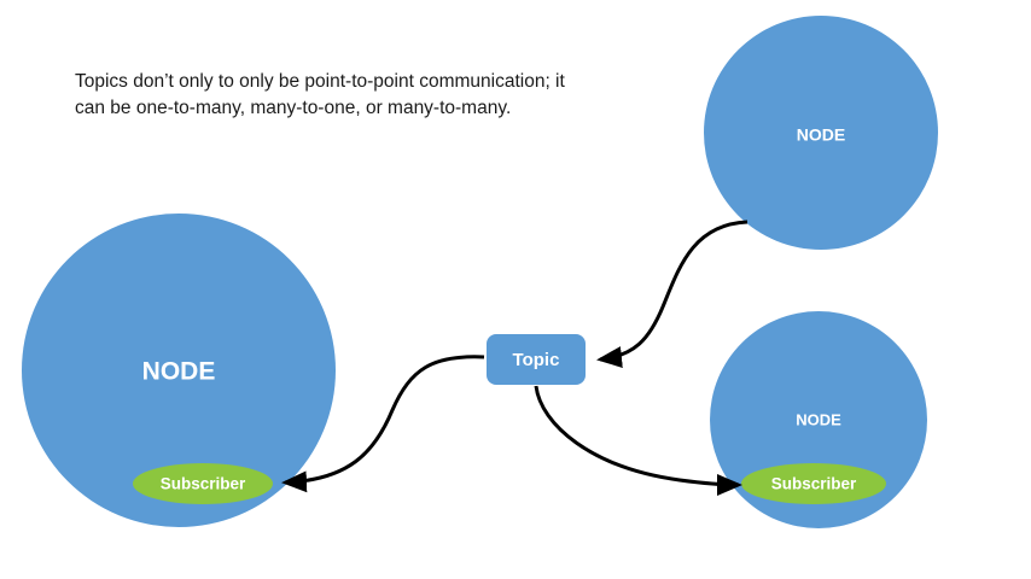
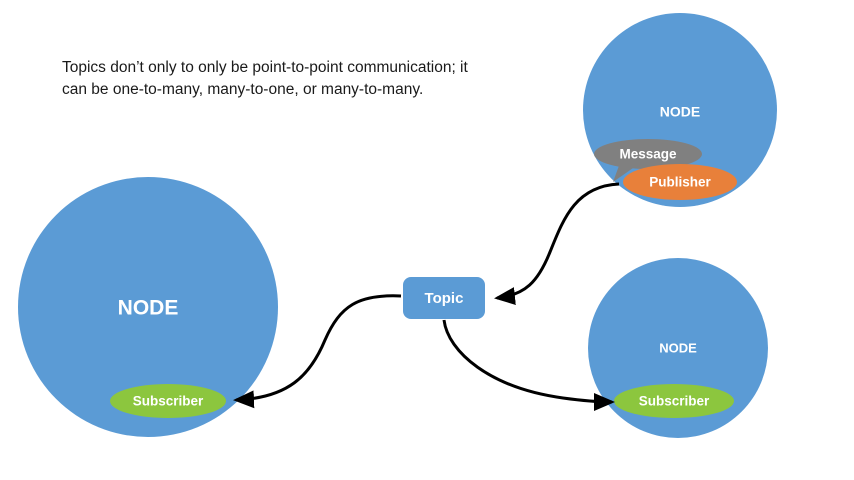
  Topics don’t only to only be point-to-point communication; it can be one-to-many, many-to-one, or many-to-many.
  NODE
  NODE
  NODE
+ Message
+ Publisher
  Subscriber
  Subscriber
  Topic
